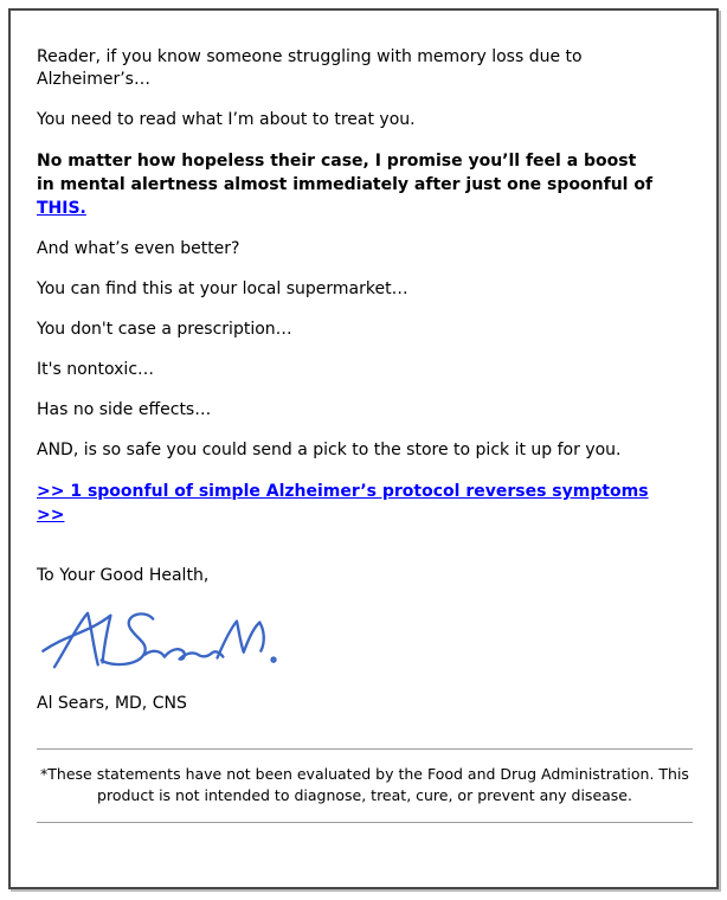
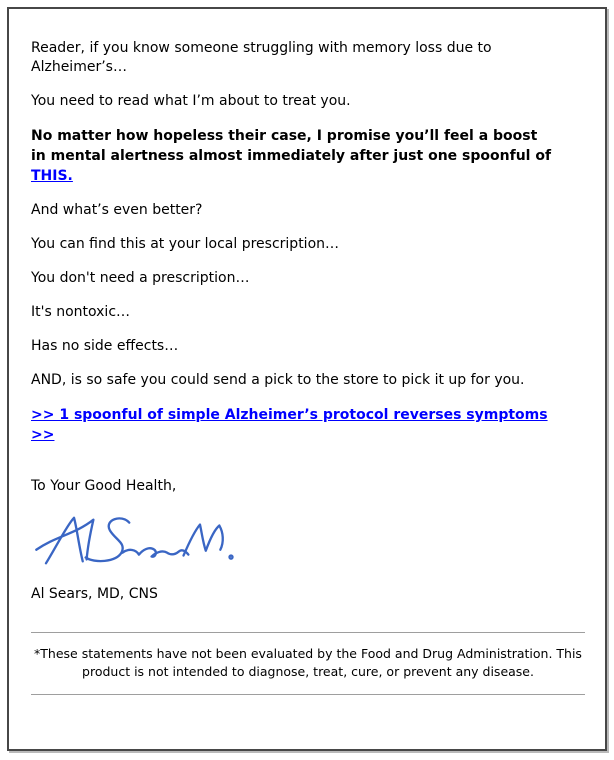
  Reader, if you know someone struggling with memory loss due to
  Alzheimer’s…
  You need to read what I’m about to treat you.
  No matter how hopeless their case, I promise you’ll feel a boost
  in mental alertness almost immediately after just one spoonful of
  THIS.
  And what’s even better?
- You can find this at your local supermarket…
+ You can find this at your local prescription…
- You don't case a prescription…
+ You don't need a prescription…
  It's nontoxic…
  Has no side effects…
  AND, is so safe you could send a pick to the store to pick it up for you.
  >> 1 spoonful of simple Alzheimer’s protocol reverses symptoms
  >>
  To Your Good Health,
  Al Sears, MD, CNS
  *These statements have not been evaluated by the Food and Drug Administration. This
  product is not intended to diagnose, treat, cure, or prevent any disease.
